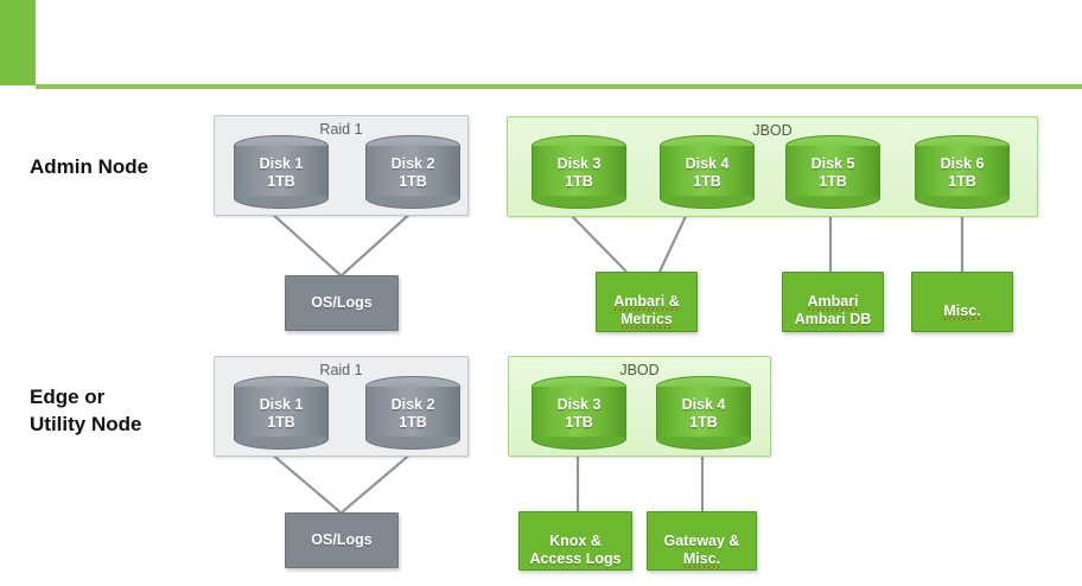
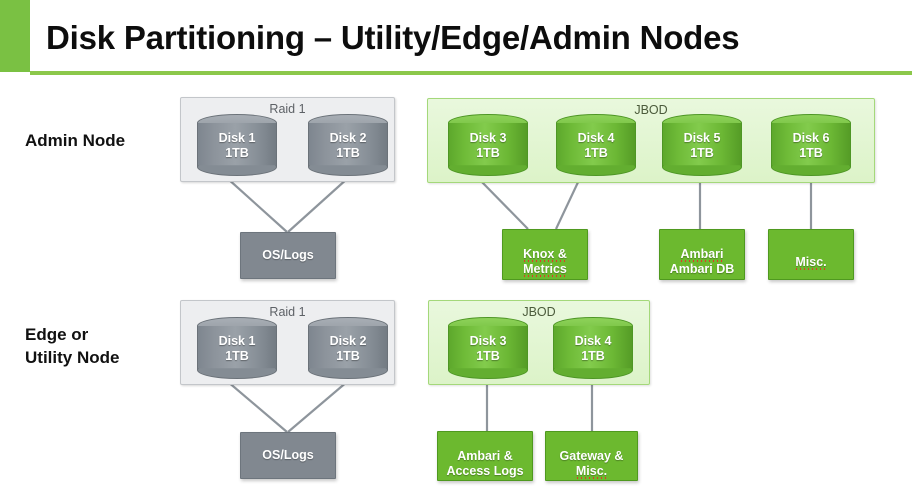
+ Disk Partitioning – Utility/Edge/Admin Nodes
  Admin Node
  Raid 1
  Disk 1
  1TB
  Disk 2
  1TB
  JBOD
  Disk 3
  1TB
  Disk 4
  1TB
  Disk 5
  1TB
  Disk 6
  1TB
  OS/Logs
- Ambari &
+ Knox &
  Metrics
  Ambari
  Ambari DB
  Misc.
  Edge or
  Utility Node
  Raid 1
  Disk 1
  1TB
  Disk 2
  1TB
  JBOD
  Disk 3
  1TB
  Disk 4
  1TB
  OS/Logs
- Knox &
+ Ambari &
  Access Logs
  Gateway &
  Misc.
